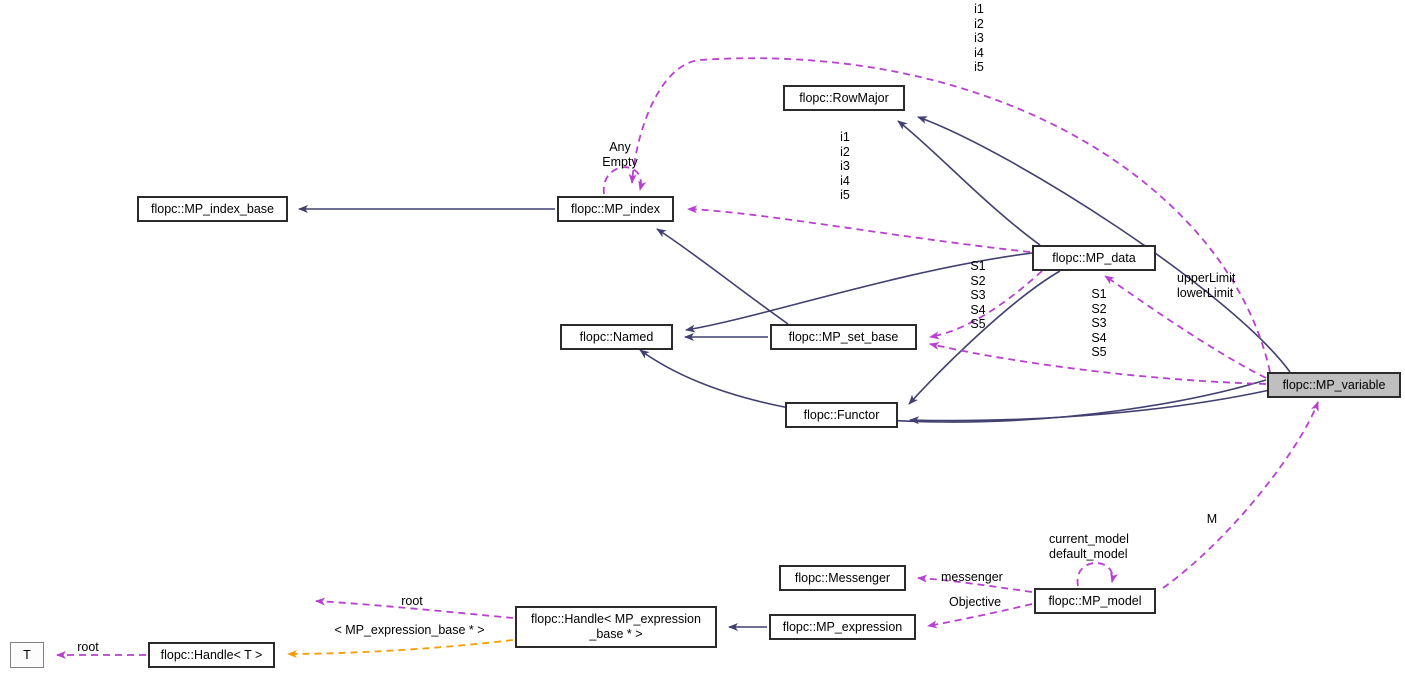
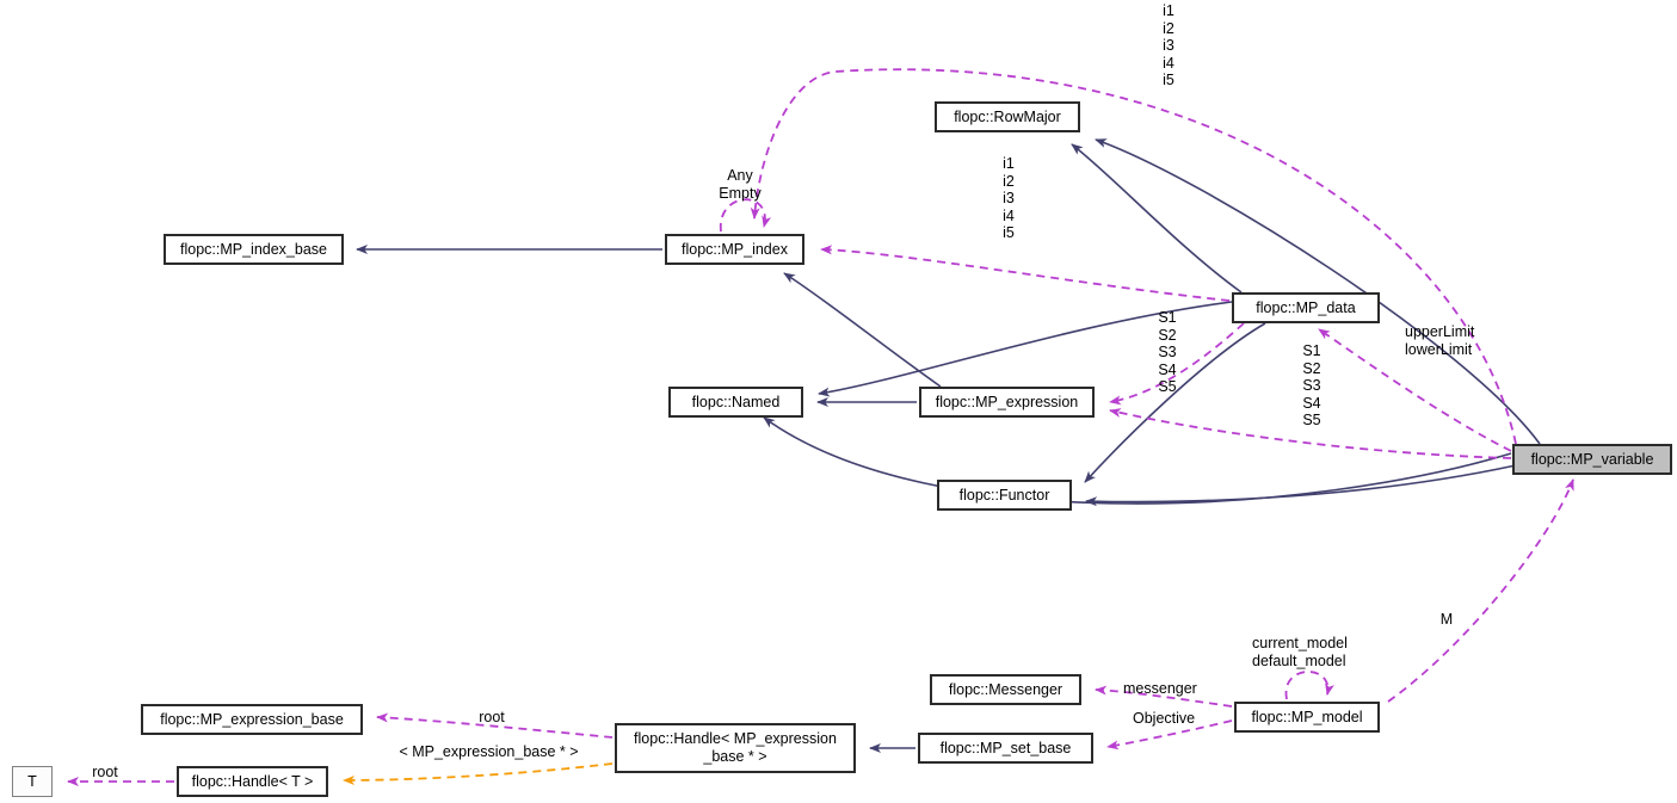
  flopc::MP_index_base
  flopc::MP_index
  flopc::RowMajor
  flopc::MP_data
  flopc::Named
- flopc::MP_set_base
+ flopc::MP_expression
  flopc::Functor
  flopc::MP_variable
  flopc::Messenger
  flopc::MP_model
- flopc::MP_expression
+ flopc::MP_set_base
  flopc::Handle< MP_expression
  _base * >
+ flopc::MP_expression_base
  flopc::Handle< T >
  T
  i1
  i2
  i3
  i4
  i5
  Any
  Empty
  i1
  i2
  i3
  i4
  i5
  S1
  S2
  S3
  S4
  S5
  S1
  S2
  S3
  S4
  S5
  upperLimit
  lowerLimit
  M
  current_model
  default_model
  messenger
  Objective
  root
  < MP_expression_base * >
  root
